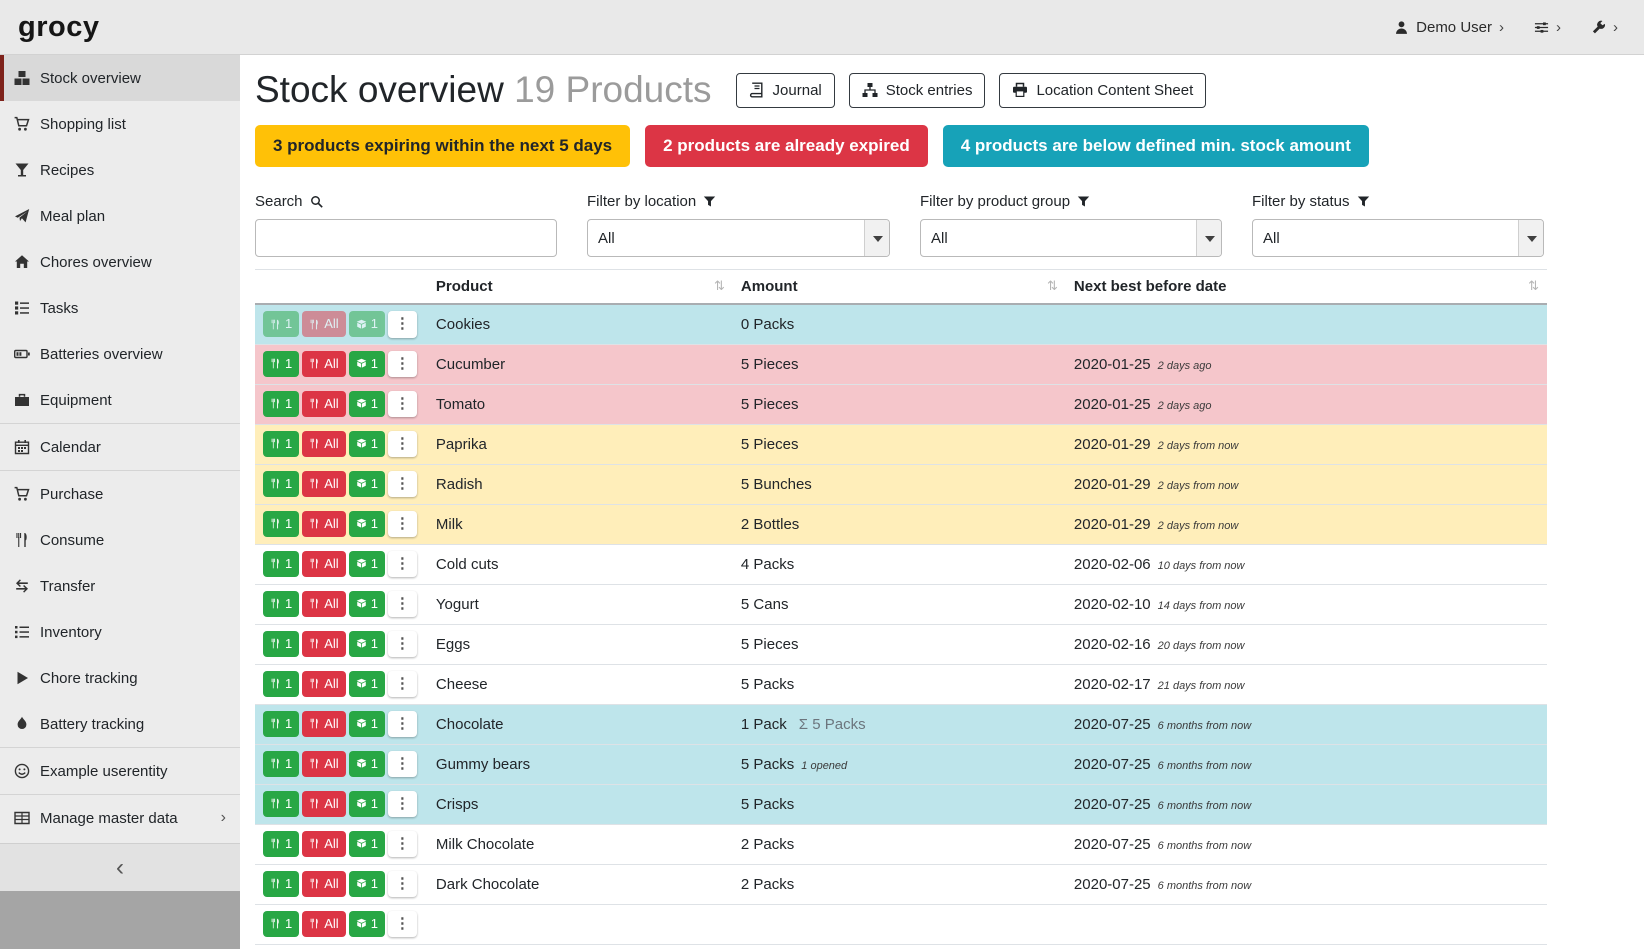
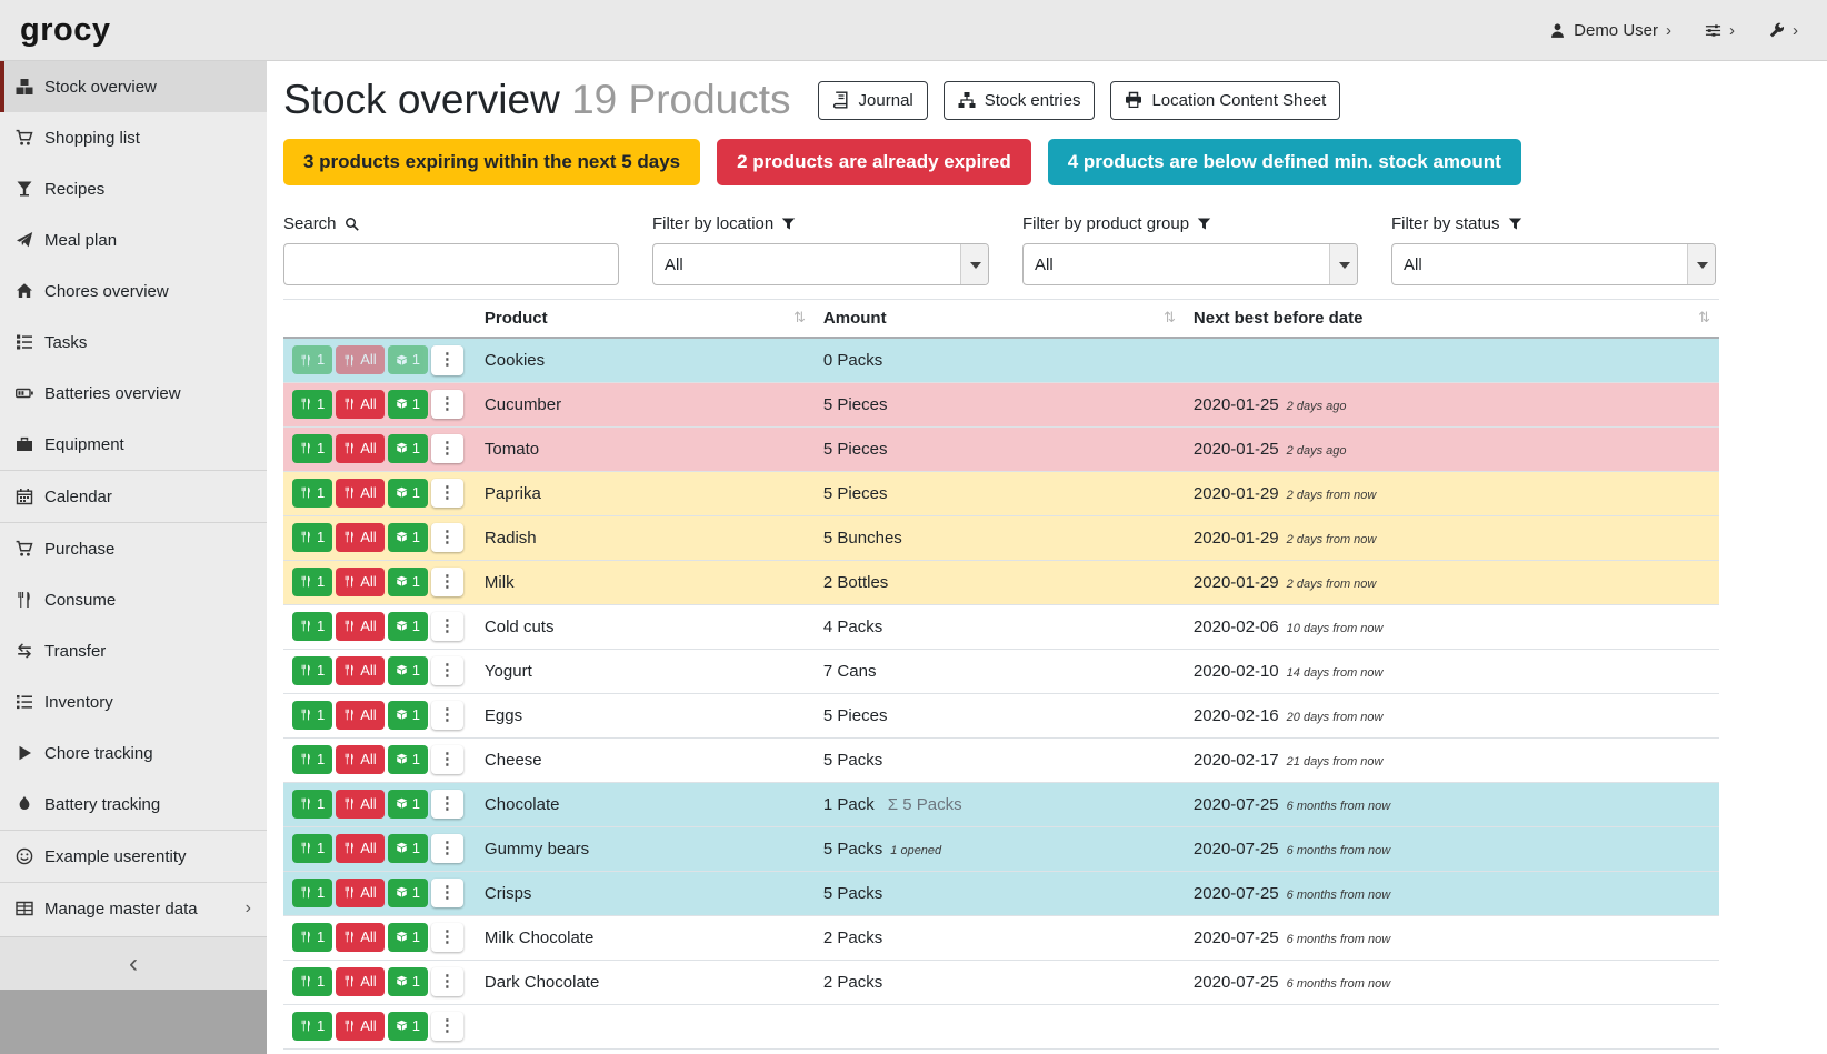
  grocy
  Demo User
  ›
  ›
  ›
  Stock overview
  Shopping list
  Recipes
  Meal plan
  Chores overview
  Tasks
  Batteries overview
  Equipment
  Calendar
  Purchase
  Consume
  Transfer
  Inventory
  Chore tracking
  Battery tracking
  Example userentity
  Manage master data
  ›
  ‹
  Stock overview 19 Products
  Journal
  Stock entries
  Location Content Sheet
  3 products expiring within the next 5 days
  2 products are already expired
  4 products are below defined min. stock amount
  Search
  Filter by location
  All
  Filter by product group
  All
  Filter by status
  All
  	Product ⇅	Amount ⇅	Next best before date ⇅
  1 All 1 ⋮	Cookies	0 Packs
  1 All 1 ⋮	Cucumber	5 Pieces	2020-01-25 2 days ago
  1 All 1 ⋮	Tomato	5 Pieces	2020-01-25 2 days ago
  1 All 1 ⋮	Paprika	5 Pieces	2020-01-29 2 days from now
  1 All 1 ⋮	Radish	5 Bunches	2020-01-29 2 days from now
  1 All 1 ⋮	Milk	2 Bottles	2020-01-29 2 days from now
  1 All 1 ⋮	Cold cuts	4 Packs	2020-02-06 10 days from now
- 1 All 1 ⋮	Yogurt	5 Cans	2020-02-10 14 days from now
+ 1 All 1 ⋮	Yogurt	7 Cans	2020-02-10 14 days from now
  1 All 1 ⋮	Eggs	5 Pieces	2020-02-16 20 days from now
  1 All 1 ⋮	Cheese	5 Packs	2020-02-17 21 days from now
  1 All 1 ⋮	Chocolate	1 Pack Σ 5 Packs	2020-07-25 6 months from now
  1 All 1 ⋮	Gummy bears	5 Packs 1 opened	2020-07-25 6 months from now
  1 All 1 ⋮	Crisps	5 Packs	2020-07-25 6 months from now
  1 All 1 ⋮	Milk Chocolate	2 Packs	2020-07-25 6 months from now
  1 All 1 ⋮	Dark Chocolate	2 Packs	2020-07-25 6 months from now
  1 All 1 ⋮
